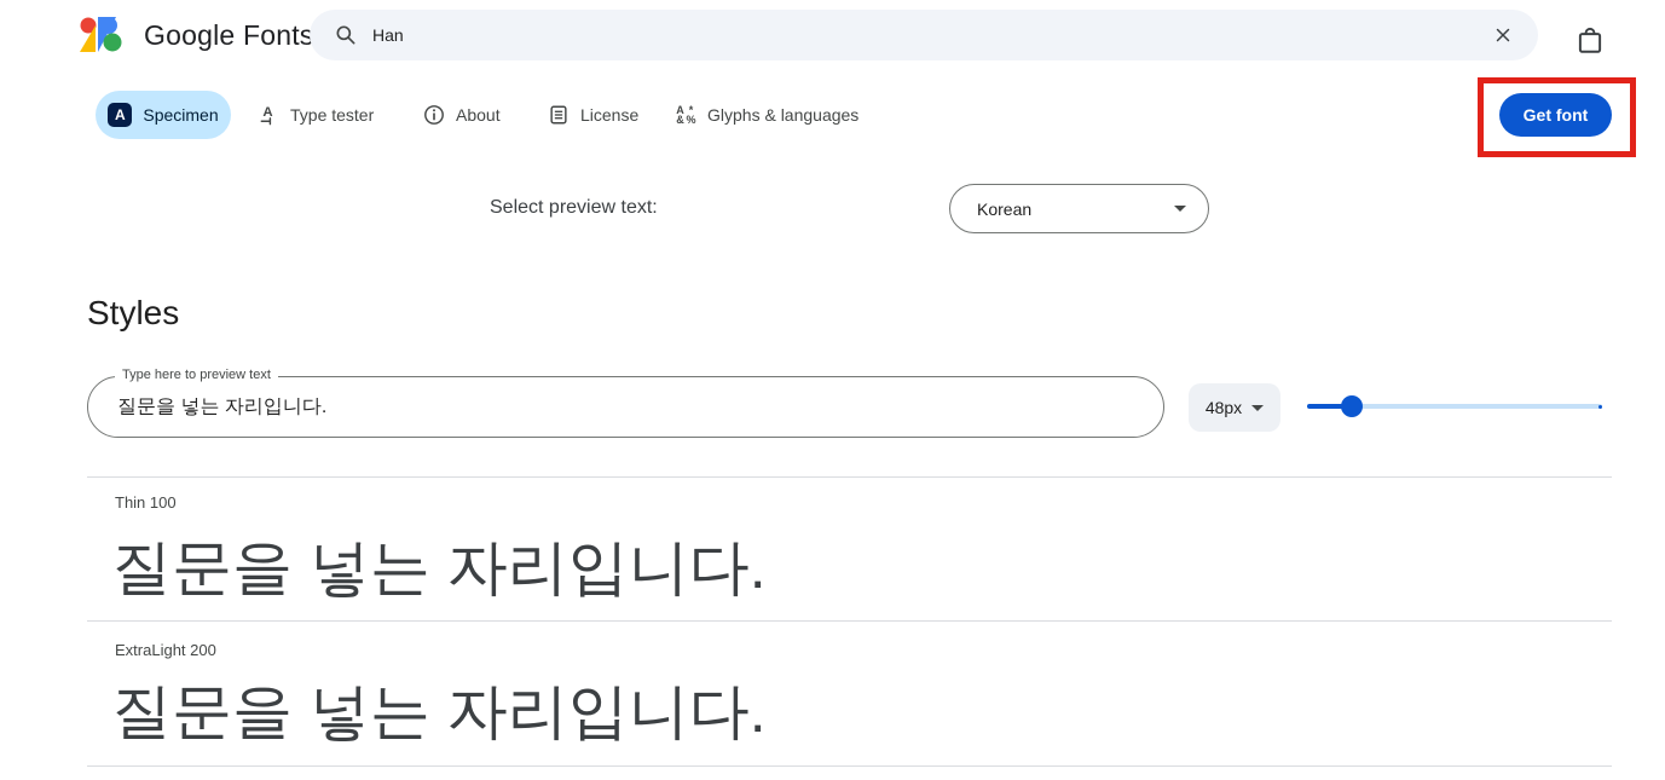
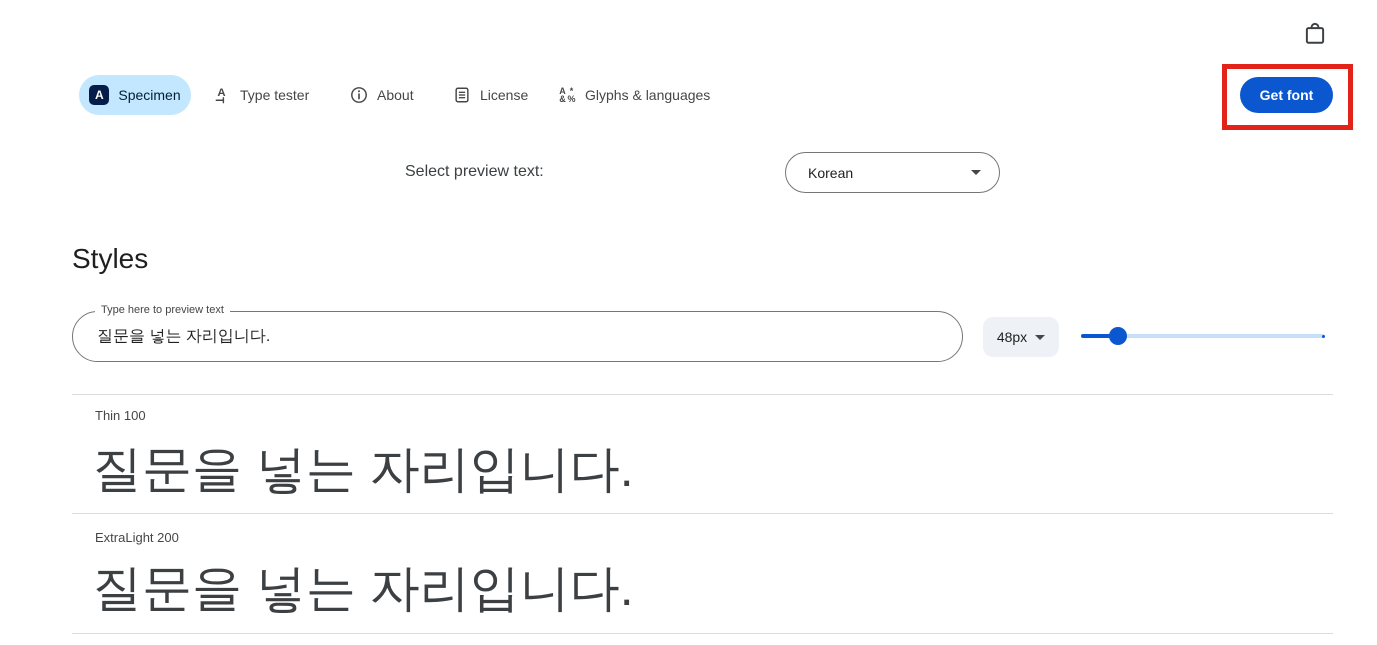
- Google Fonts
- Han
  A
  Specimen
  A
  Type tester
  About
  License
  A
  *
  &
  %
  Glyphs & languages
  Get font
  Select preview text:
  Korean
  Styles
  Type here to preview text
  질문을 넣는 자리입니다.
  48px
  Thin 100
  질문을 넣는 자리입니다.
  ExtraLight 200
  질문을 넣는 자리입니다.
